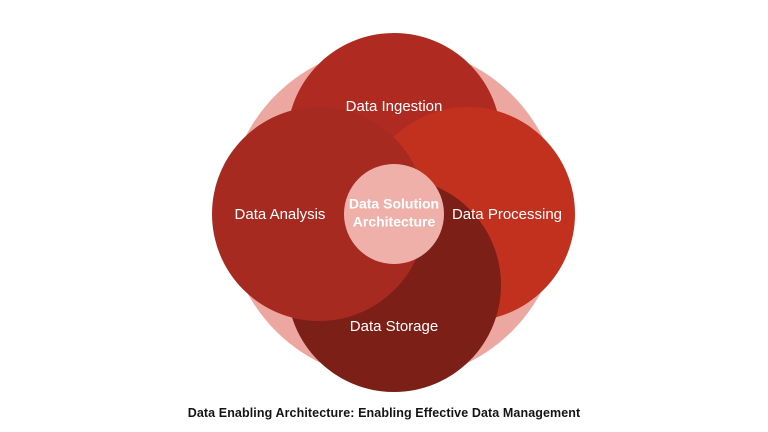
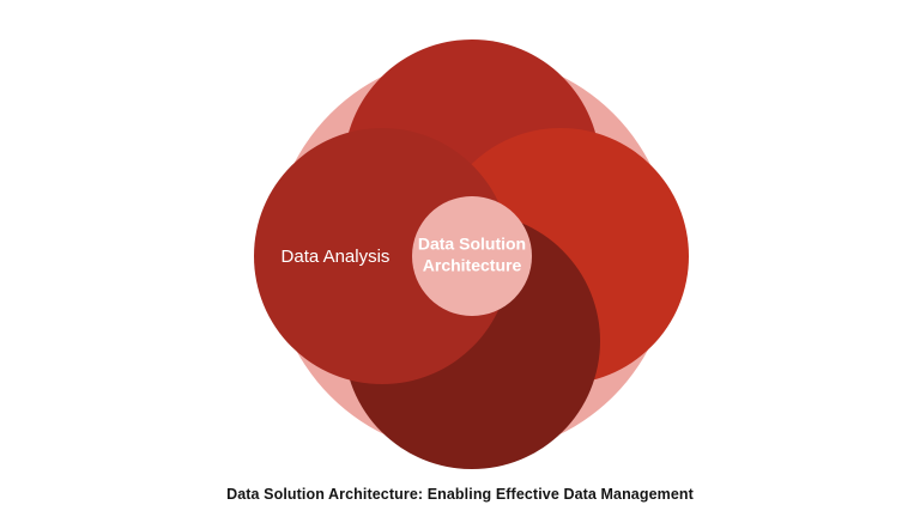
- Data Ingestion
- Data Processing
- Data Storage
  Data Analysis
  Data Solution
  Architecture
- Data Enabling Architecture: Enabling Effective Data Management
+ Data Solution Architecture: Enabling Effective Data Management
